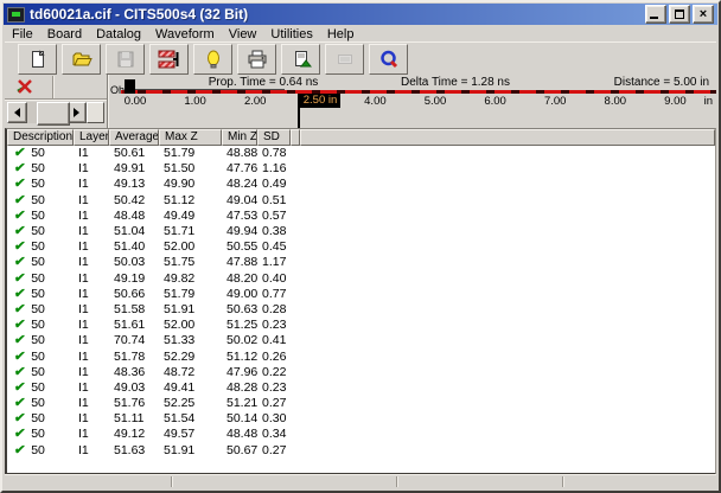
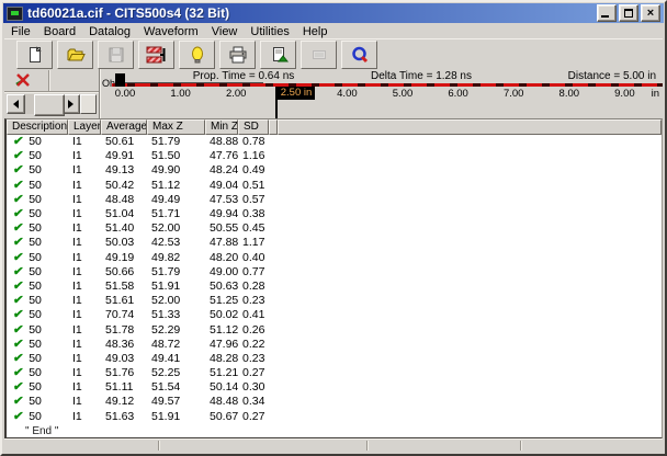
  td60021a.cif - CITS500s4 (32 Bit)
  ×
  File
  Board
  Datalog
  Waveform
  View
  Utilities
  Help
  Prop. Time = 0.64 ns
  Delta Time = 1.28 ns
  Distance = 5.00 in
  0.00
  1.00
  2.00
  4.00
  5.00
  6.00
  7.00
  8.00
  9.00
  in
  2.50 in
  Description
  Layer
  Average
  Max Z
  Min Z
  SD
  50
  I1
  50.61
  51.79
  48.88
  0.78
  50
  I1
  49.91
  51.50
  47.76
  1.16
  50
  I1
  49.13
  49.90
  48.24
  0.49
  50
  I1
  50.42
  51.12
  49.04
  0.51
  50
  I1
  48.48
  49.49
  47.53
  0.57
  50
  I1
  51.04
  51.71
  49.94
  0.38
  50
  I1
  51.40
  52.00
  50.55
  0.45
  50
  I1
  50.03
- 51.75
+ 42.53
  47.88
  1.17
  50
  I1
  49.19
  49.82
  48.20
  0.40
  50
  I1
  50.66
  51.79
  49.00
  0.77
  50
  I1
  51.58
  51.91
  50.63
  0.28
  50
  I1
  51.61
  52.00
  51.25
  0.23
  50
  I1
  70.74
  51.33
  50.02
  0.41
  50
  I1
  51.78
  52.29
  51.12
  0.26
  50
  I1
  48.36
  48.72
  47.96
  0.22
  50
  I1
  49.03
  49.41
  48.28
  0.23
  50
  I1
  51.76
  52.25
  51.21
  0.27
  50
  I1
  51.11
  51.54
  50.14
  0.30
  50
  I1
  49.12
  49.57
  48.48
  0.34
  50
  I1
  51.63
  51.91
  50.67
  0.27
+ " End "
